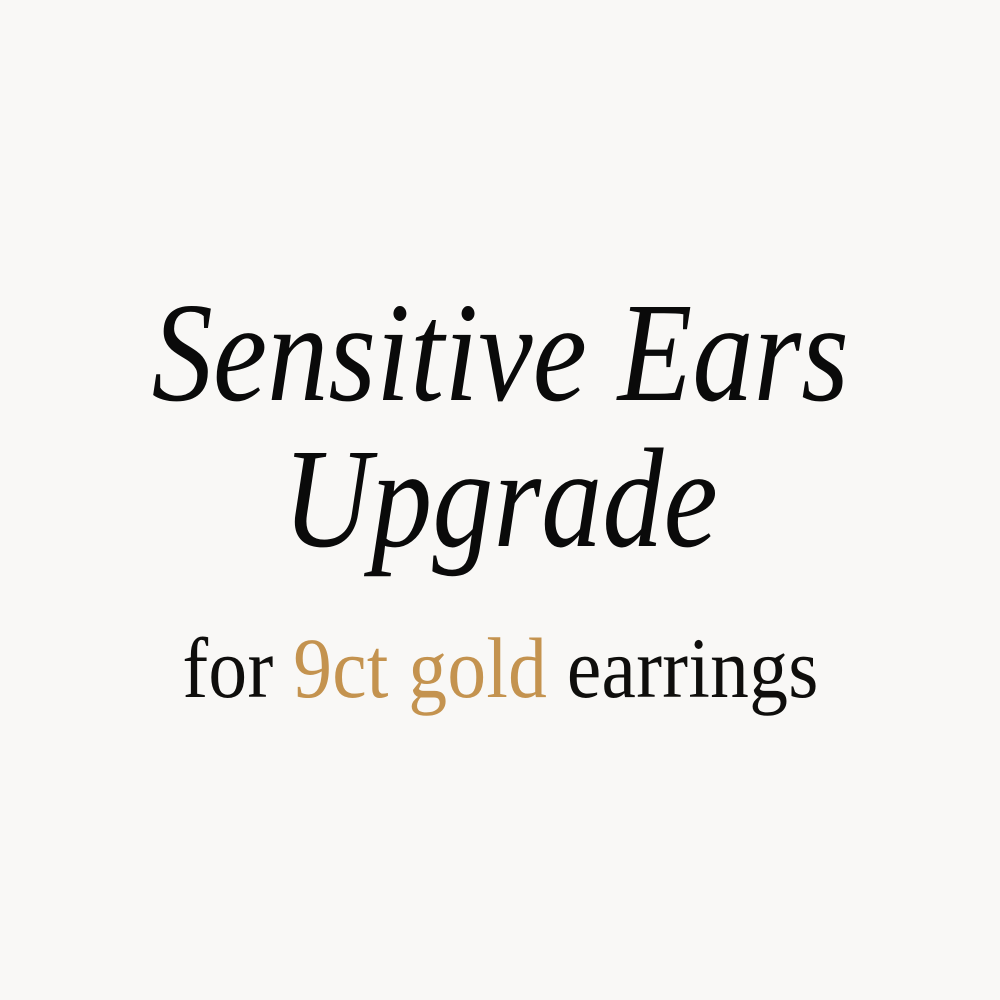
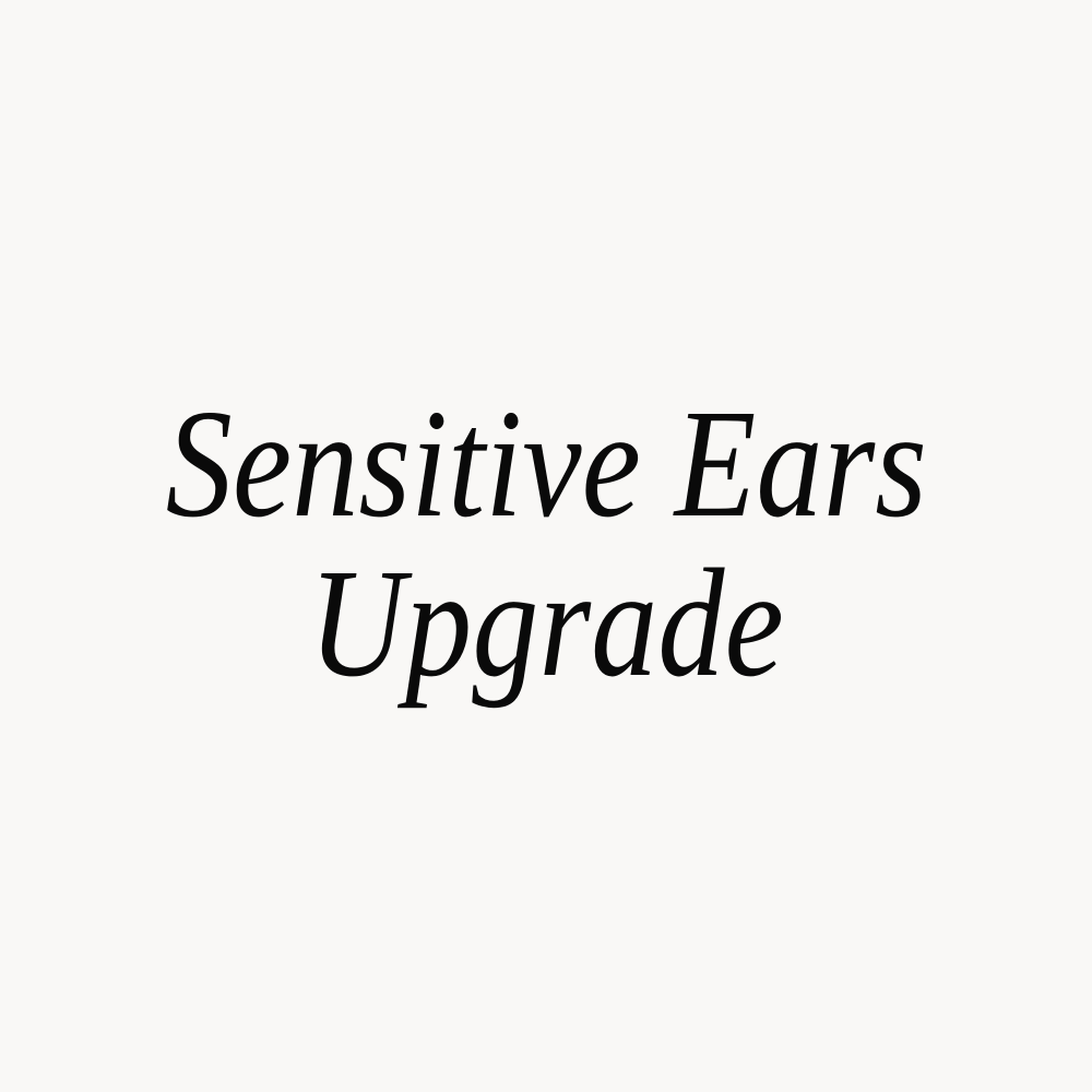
  Sensitive Ears
  Upgrade
- for 9ct gold earrings
